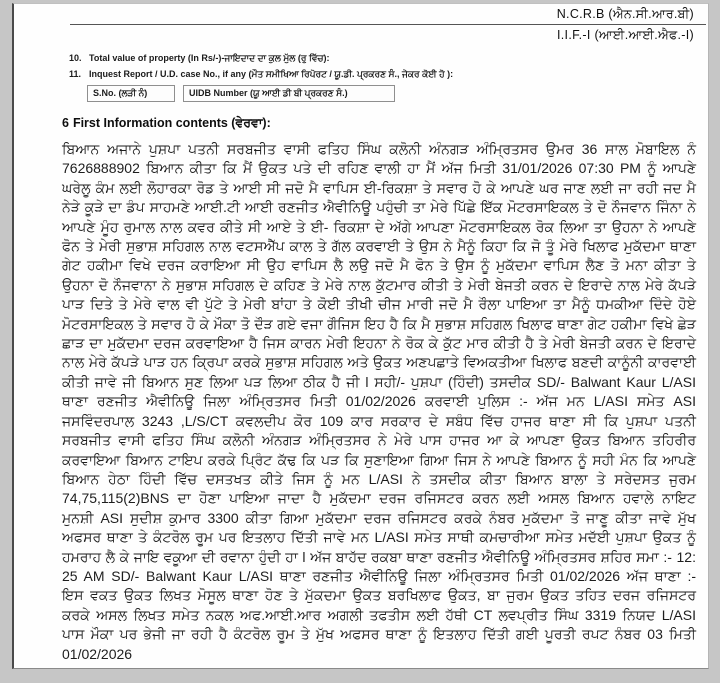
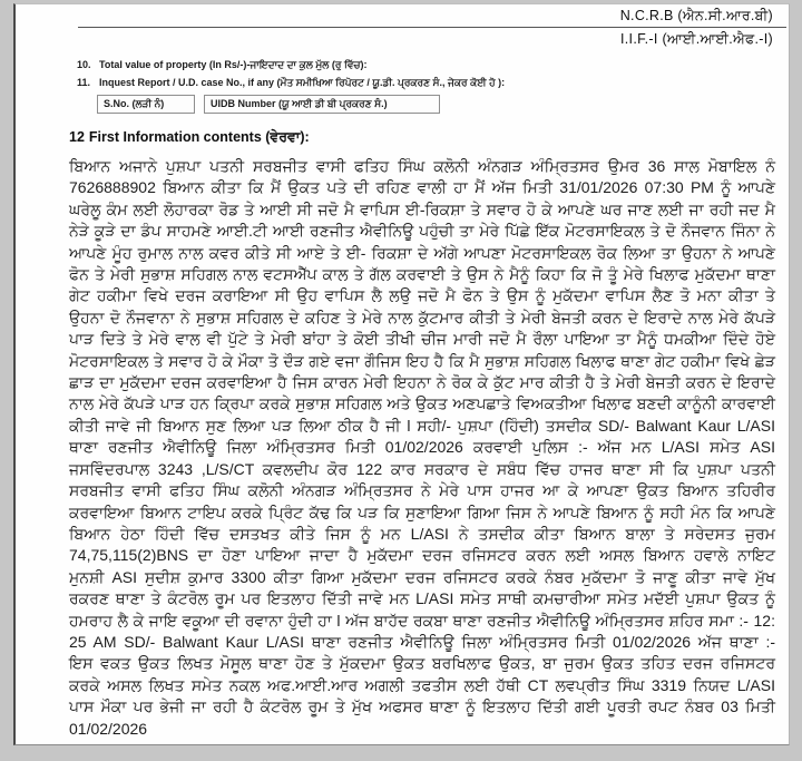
  N.C.R.B (ਐਨ.ਸੀ.ਆਰ.ਬੀ)
  I.I.F.-I (ਆਈ.ਆਈ.ਐਫ.-I)
  10. Total value of property (In Rs/-)-ਜਾਇਦਾਦ ਦਾ ਕੁਲ ਮੁੱਲ (ਰੁ ਵਿੱਚ):
  11. Inquest Report / U.D. case No., if any (ਮੌਤ ਸਮੀਖਿਆ ਰਿਪੋਰਟ / ਯੂ.ਡੀ. ਪ੍ਰਕਰਣ ਸੰ., ਜੇਕਰ ਕੋਈ ਹੋ ):
  S.No. (ਲੜੀ ਨੰ)
  UIDB Number (ਯੂ ਆਈ ਡੀ ਬੀ ਪ੍ਰਕਰਣ ਸੰ.)
- 6 First Information contents (ਵੇਰਵਾ):
+ 12 First Information contents (ਵੇਰਵਾ):
  ਬਿਆਨ ਅਜਾਨੇ ਪੁਸ਼ਪਾ ਪਤਨੀ ਸਰਬਜੀਤ ਵਾਸੀ ਫਤਿਹ ਸਿੰਘ ਕਲੋਨੀ ਅੰਨਗੜ ਅੰਮ੍ਰਿਤਸਰ ਉਮਰ 36 ਸਾਲ ਮੋਬਾਇਲ ਨੰ
  7626888902 ਬਿਆਨ ਕੀਤਾ ਕਿ ਮੈਂ ਉਕਤ ਪਤੇ ਦੀ ਰਹਿਣ ਵਾਲੀ ਹਾ ਮੈਂ ਅੱਜ ਮਿਤੀ 31/01/2026 07:30 PM ਨੂੰ ਆਪਣੇ
  ਘਰੇਲੂ ਕੰਮ ਲਈ ਲੋਹਾਰਕਾ ਰੋਡ ਤੇ ਆਈ ਸੀ ਜਦੋ ਮੈ ਵਾਪਿਸ ਈ-ਰਿਕਸ਼ਾ ਤੇ ਸਵਾਰ ਹੋ ਕੇ ਆਪਣੇ ਘਰ ਜਾਣ ਲਈ ਜਾ ਰਹੀ ਜਦ ਮੈ
  ਨੇੜੇ ਕੂੜੇ ਦਾ ਡੰਪ ਸਾਹਮਣੇ ਆਈ.ਟੀ ਆਈ ਰਣਜੀਤ ਐਵੀਨਿਊ ਪਹੁੰਚੀ ਤਾ ਮੇਰੇ ਪਿੱਛੇ ਇੱਕ ਮੋਟਰਸਾਇਕਲ ਤੇ ਦੋ ਨੌਜਵਾਨ ਜਿੰਨਾ ਨੇ
  ਆਪਣੇ ਮੂੰਹ ਰੁਮਾਲ ਨਾਲ ਕਵਰ ਕੀਤੇ ਸੀ ਆਏ ਤੇ ਈ- ਰਿਕਸ਼ਾ ਦੇ ਅੱਗੇ ਆਪਣਾ ਮੋਟਰਸਾਇਕਲ ਰੋਕ ਲਿਆ ਤਾ ਉਹਨਾ ਨੇ ਆਪਣੇ
  ਫੋਨ ਤੇ ਮੇਰੀ ਸੁਭਾਸ਼ ਸਹਿਗਲ ਨਾਲ ਵਟਸਐੱਪ ਕਾਲ ਤੇ ਗੱਲ ਕਰਵਾਈ ਤੇ ਉਸ ਨੇ ਮੈਨੂੰ ਕਿਹਾ ਕਿ ਜੋ ਤੂੰ ਮੇਰੇ ਖਿਲਾਫ ਮੁਕੱਦਮਾ ਥਾਣਾ
  ਗੇਟ ਹਕੀਮਾ ਵਿਖੇ ਦਰਜ ਕਰਾਇਆ ਸੀ ਉਹ ਵਾਪਿਸ ਲੈ ਲਉ ਜਦੋ ਮੈ ਫੋਨ ਤੇ ਉਸ ਨੂੰ ਮੁਕੱਦਮਾ ਵਾਪਿਸ ਲੈਣ ਤੋ ਮਨਾ ਕੀਤਾ ਤੇ
  ਉਹਨਾ ਦੋ ਨੌਜਵਾਨਾ ਨੇ ਸੁਭਾਸ਼ ਸਹਿਗਲ ਦੇ ਕਹਿਣ ਤੇ ਮੇਰੇ ਨਾਲ ਕੁੱਟਮਾਰ ਕੀਤੀ ਤੇ ਮੇਰੀ ਬੇਜਤੀ ਕਰਨ ਦੇ ਇਰਾਦੇ ਨਾਲ ਮੇਰੇ ਕੱਪੜੇ
  ਪਾੜ ਦਿਤੇ ਤੇ ਮੇਰੇ ਵਾਲ ਵੀ ਪੁੱਟੇ ਤੇ ਮੇਰੀ ਬਾਂਹਾ ਤੇ ਕੋਈ ਤੀਖੀ ਚੀਜ ਮਾਰੀ ਜਦੋ ਮੈ ਰੌਲਾ ਪਾਇਆ ਤਾ ਮੈਨੂੰ ਧਮਕੀਆ ਦਿੰਦੇ ਹੋਏ
  ਮੋਟਰਸਾਇਕਲ ਤੇ ਸਵਾਰ ਹੋ ਕੇ ਮੌਕਾ ਤੋ ਦੌੜ ਗਏ ਵਜਾ ਗੌਜਿਸ ਇਹ ਹੈ ਕਿ ਮੈ ਸੁਭਾਸ਼ ਸਹਿਗਲ ਖਿਲਾਫ ਥਾਣਾ ਗੇਟ ਹਕੀਮਾ ਵਿਖੇ ਛੇੜ
  ਛਾੜ ਦਾ ਮੁਕੱਦਮਾ ਦਰਜ ਕਰਵਾਇਆ ਹੈ ਜਿਸ ਕਾਰਨ ਮੇਰੀ ਇਹਨਾ ਨੇ ਰੋਕ ਕੇ ਕੁੱਟ ਮਾਰ ਕੀਤੀ ਹੈ ਤੇ ਮੇਰੀ ਬੇਜਤੀ ਕਰਨ ਦੇ ਇਰਾਦੇ
  ਨਾਲ ਮੇਰੇ ਕੱਪੜੇ ਪਾੜ ਹਨ ਕ੍ਰਿਪਾ ਕਰਕੇ ਸੁਭਾਸ਼ ਸਹਿਗਲ ਅਤੇ ਉਕਤ ਅਣਪਛਾਤੇ ਵਿਅਕਤੀਆ ਖਿਲਾਫ ਬਣਦੀ ਕਾਨੂੰਨੀ ਕਾਰਵਾਈ
  ਕੀਤੀ ਜਾਵੇ ਜੀ ਬਿਆਨ ਸੁਣ ਲਿਆ ਪੜ ਲਿਆ ਠੀਕ ਹੈ ਜੀ l ਸਹੀ/- ਪੁਸ਼ਪਾ (ਹਿੰਦੀ) ਤਸਦੀਕ SD/- Balwant Kaur L/ASI
  ਥਾਣਾ ਰਣਜੀਤ ਐਵੀਨਿਊ ਜਿਲਾ ਅੰਮ੍ਰਿਤਸਰ ਮਿਤੀ 01/02/2026 ਕਰਵਾਈ ਪੁਲਿਸ :- ਅੱਜ ਮਨ L/ASI ਸਮੇਤ ASI
- ਜਸਵਿੰਦਰਪਾਲ 3243 ,L/S/CT ਕਵਲਦੀਪ ਕੋਰ 109 ਕਾਰ ਸਰਕਾਰ ਦੇ ਸਬੰਧ ਵਿੱਚ ਹਾਜਰ ਥਾਣਾ ਸੀ ਕਿ ਪੁਸ਼ਪਾ ਪਤਨੀ
+ ਜਸਵਿੰਦਰਪਾਲ 3243 ,L/S/CT ਕਵਲਦੀਪ ਕੋਰ 122 ਕਾਰ ਸਰਕਾਰ ਦੇ ਸਬੰਧ ਵਿੱਚ ਹਾਜਰ ਥਾਣਾ ਸੀ ਕਿ ਪੁਸ਼ਪਾ ਪਤਨੀ
  ਸਰਬਜੀਤ ਵਾਸੀ ਫਤਿਹ ਸਿੰਘ ਕਲੋਨੀ ਅੰਨਗੜ ਅੰਮ੍ਰਿਤਸਰ ਨੇ ਮੇਰੇ ਪਾਸ ਹਾਜਰ ਆ ਕੇ ਆਪਣਾ ਉਕਤ ਬਿਆਨ ਤਹਿਰੀਰ
  ਕਰਵਾਇਆ ਬਿਆਨ ਟਾਇਪ ਕਰਕੇ ਪ੍ਰਿੰਟ ਕੱਢ ਕਿ ਪੜ ਕਿ ਸੁਣਾਇਆ ਗਿਆ ਜਿਸ ਨੇ ਆਪਣੇ ਬਿਆਨ ਨੂੰ ਸਹੀ ਮੰਨ ਕਿ ਆਪਣੇ
  ਬਿਆਨ ਹੇਠਾ ਹਿੰਦੀ ਵਿੱਚ ਦਸਤਖਤ ਕੀਤੇ ਜਿਸ ਨੂੰ ਮਨ L/ASI ਨੇ ਤਸਦੀਕ ਕੀਤਾ ਬਿਆਨ ਬਾਲਾ ਤੇ ਸਰੇਦਸਤ ਜੁਰਮ
  74,75,115(2)BNS ਦਾ ਹੋਣਾ ਪਾਇਆ ਜਾਦਾ ਹੈ ਮੁਕੱਦਮਾ ਦਰਜ ਰਜਿਸਟਰ ਕਰਨ ਲਈ ਅਸਲ ਬਿਆਨ ਹਵਾਲੇ ਨਾਇਟ
  ਮੁਨਸ਼ੀ ASI ਸੁਦੀਸ਼ ਕੁਮਾਰ 3300 ਕੀਤਾ ਗਿਆ ਮੁਕੱਦਮਾ ਦਰਜ ਰਜਿਸਟਰ ਕਰਕੇ ਨੰਬਰ ਮੁਕੱਦਮਾ ਤੋ ਜਾਣੂ ਕੀਤਾ ਜਾਵੇ ਮੁੱਖ
- ਅਫਸਰ ਥਾਣਾ ਤੇ ਕੰਟਰੋਲ ਰੂਮ ਪਰ ਇਤਲਾਹ ਦਿੱਤੀ ਜਾਵੇ ਮਨ L/ASI ਸਮੇਤ ਸਾਥੀ ਕਮਚਾਰੀਆ ਸਮੇਤ ਮਦੱਈ ਪੁਸ਼ਪਾ ਉਕਤ ਨੂੰ
+ ਰਕਰਣ ਥਾਣਾ ਤੇ ਕੰਟਰੋਲ ਰੂਮ ਪਰ ਇਤਲਾਹ ਦਿੱਤੀ ਜਾਵੇ ਮਨ L/ASI ਸਮੇਤ ਸਾਥੀ ਕਮਚਾਰੀਆ ਸਮੇਤ ਮਦੱਈ ਪੁਸ਼ਪਾ ਉਕਤ ਨੂੰ
  ਹਮਰਾਹ ਲੈ ਕੇ ਜਾਇ ਵਕੂਆ ਦੀ ਰਵਾਨਾ ਹੁੰਦੀ ਹਾ l ਅੱਜ ਬਾਹੱਦ ਰਕਬਾ ਥਾਣਾ ਰਣਜੀਤ ਐਵੀਨਿਊ ਅੰਮ੍ਰਿਤਸਰ ਸ਼ਹਿਰ ਸਮਾ :- 12:
  25 AM SD/- Balwant Kaur L/ASI ਥਾਣਾ ਰਣਜੀਤ ਐਵੀਨਿਊ ਜਿਲਾ ਅੰਮ੍ਰਿਤਸਰ ਮਿਤੀ 01/02/2026 ਅੱਜ ਥਾਣਾ :-
  ਇਸ ਵਕਤ ਉਕਤ ਲਿਖਤ ਮੋਸੂਲ ਥਾਣਾ ਹੋਣ ਤੇ ਮੁੱਕਦਮਾ ਉਕਤ ਬਰਖਿਲਾਫ ਉਕਤ, ਬਾ ਜੁਰਮ ਉਕਤ ਤਹਿਤ ਦਰਜ ਰਜਿਸਟਰ
  ਕਰਕੇ ਅਸਲ ਲਿਖਤ ਸਮੇਤ ਨਕਲ ਅਫ.ਆਈ.ਆਰ ਅਗਲੀ ਤਫਤੀਸ ਲਈ ਹੱਥੀ CT ਲਵਪ੍ਰੀਤ ਸਿੰਘ 3319 ਨਿਯਦ L/ASI
  ਪਾਸ ਮੌਕਾ ਪਰ ਭੇਜੀ ਜਾ ਰਹੀ ਹੈ ਕੰਟਰੋਲ ਰੂਮ ਤੇ ਮੁੱਖ ਅਫਸਰ ਥਾਣਾ ਨੂੰ ਇਤਲਾਹ ਦਿੱਤੀ ਗਈ ਪੂਰਤੀ ਰਪਟ ਨੰਬਰ 03 ਮਿਤੀ
  01/02/2026
